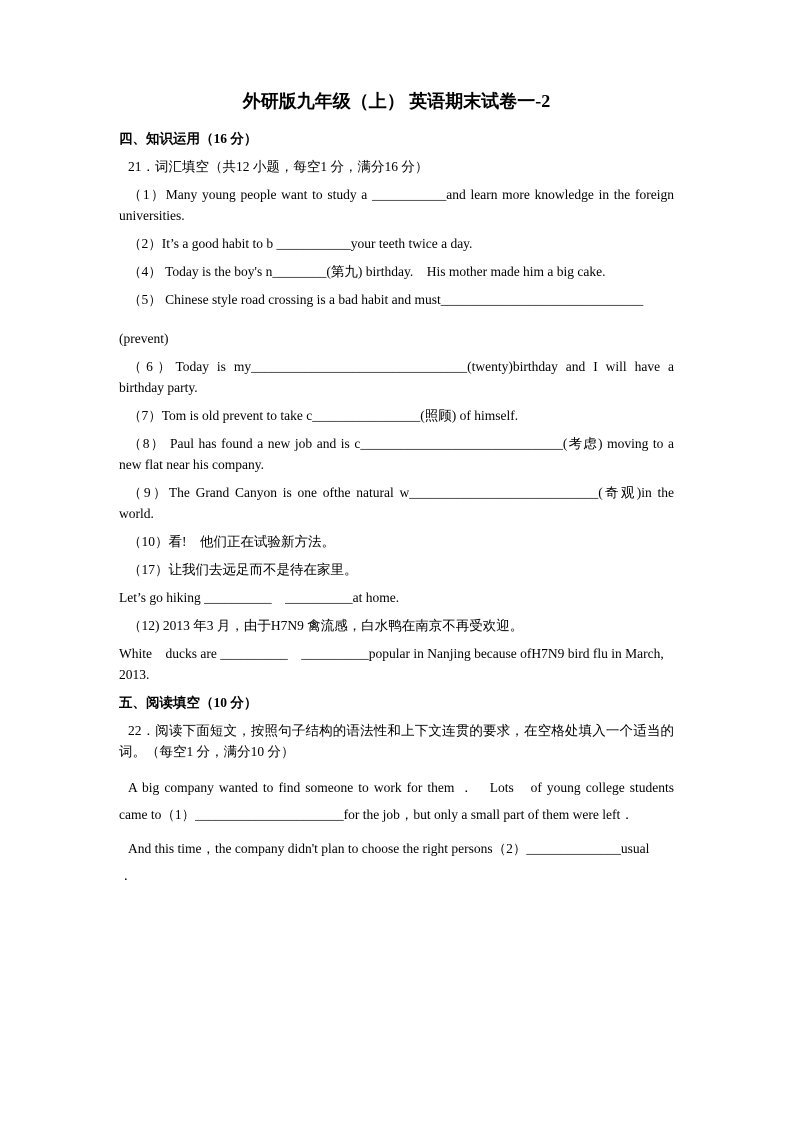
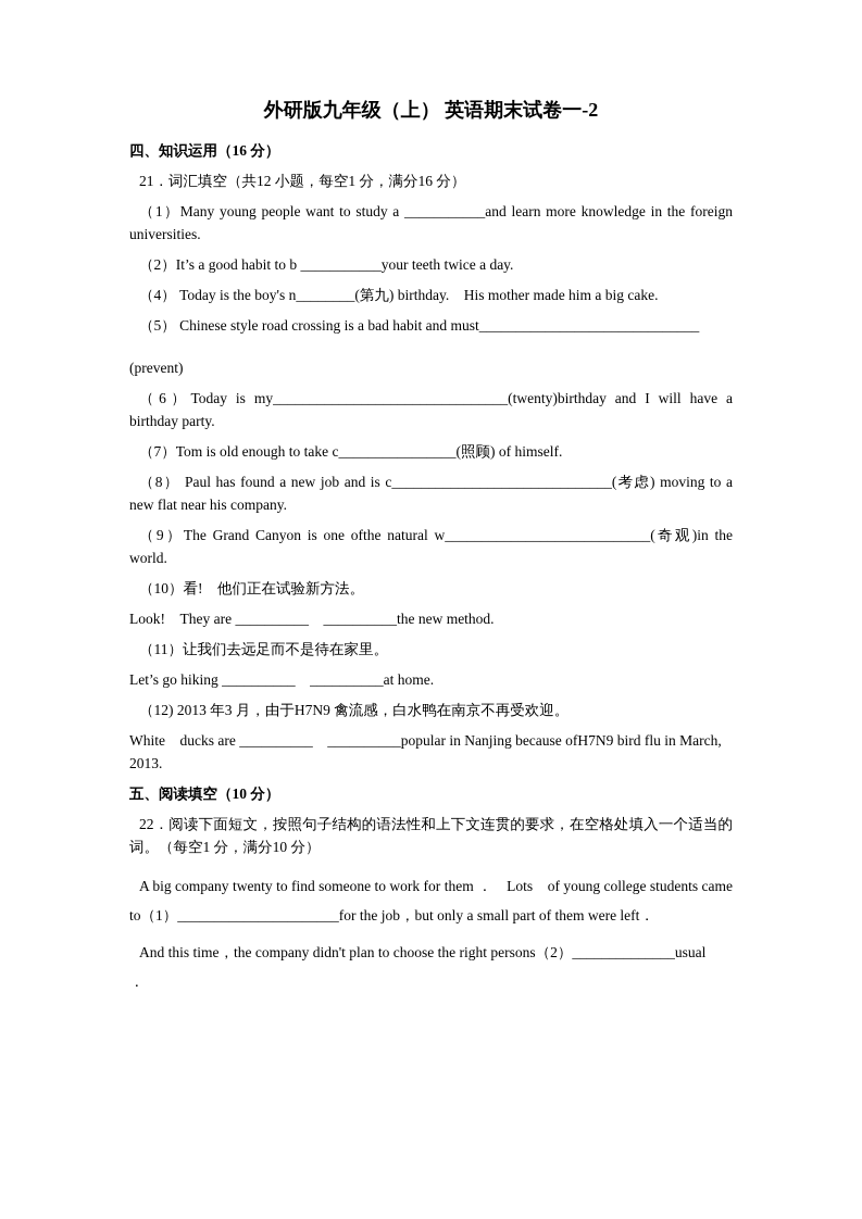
  外研版九年级（上） 英语期末试卷一-2
  四、知识运用（16 分）
  21．词汇填空（共12 小题，每空1 分，满分16 分）
  （1）Many young people want to study a ___________and learn more knowledge in the foreign universities.
  （2）It’s a good habit to b ___________your teeth twice a day.
  （4） Today is the boy's n________(第九) birthday. His mother made him a big cake.
  （5） Chinese style road crossing is a bad habit and must______________________________
  (prevent)
  （6）Today is my________________________________(twenty)birthday and I will have a birthday party.
- （7）Tom is old prevent to take c________________(照顾) of himself.
+ （7）Tom is old enough to take c________________(照顾) of himself.
  （8） Paul has found a new job and is c______________________________(考虑) moving to a new flat near his company.
  （9）The Grand Canyon is one ofthe natural w____________________________(奇观)in the world.
  （10）看! 他们正在试验新方法。
+ Look! They are __________ __________the new method.
- （17）让我们去远足而不是待在家里。
+ （11）让我们去远足而不是待在家里。
  Let’s go hiking __________ __________at home.
  （12) 2013 年3 月，由于H7N9 禽流感，白水鸭在南京不再受欢迎。
  White ducks are __________ __________popular in Nanjing because ofH7N9 bird flu in March, 2013.
  五、阅读填空（10 分）
  22．阅读下面短文，按照句子结构的语法性和上下文连贯的要求，在空格处填入一个适当的词。（每空1 分，满分10 分）
- A big company wanted to find someone to work for them ． Lots of young college students came to（1）______________________for the job，but only a small part of them were left．
+ A big company twenty to find someone to work for them ． Lots of young college students came to（1）______________________for the job，but only a small part of them were left．
  And this time，the company didn't plan to choose the right persons（2）______________usual
  ．
